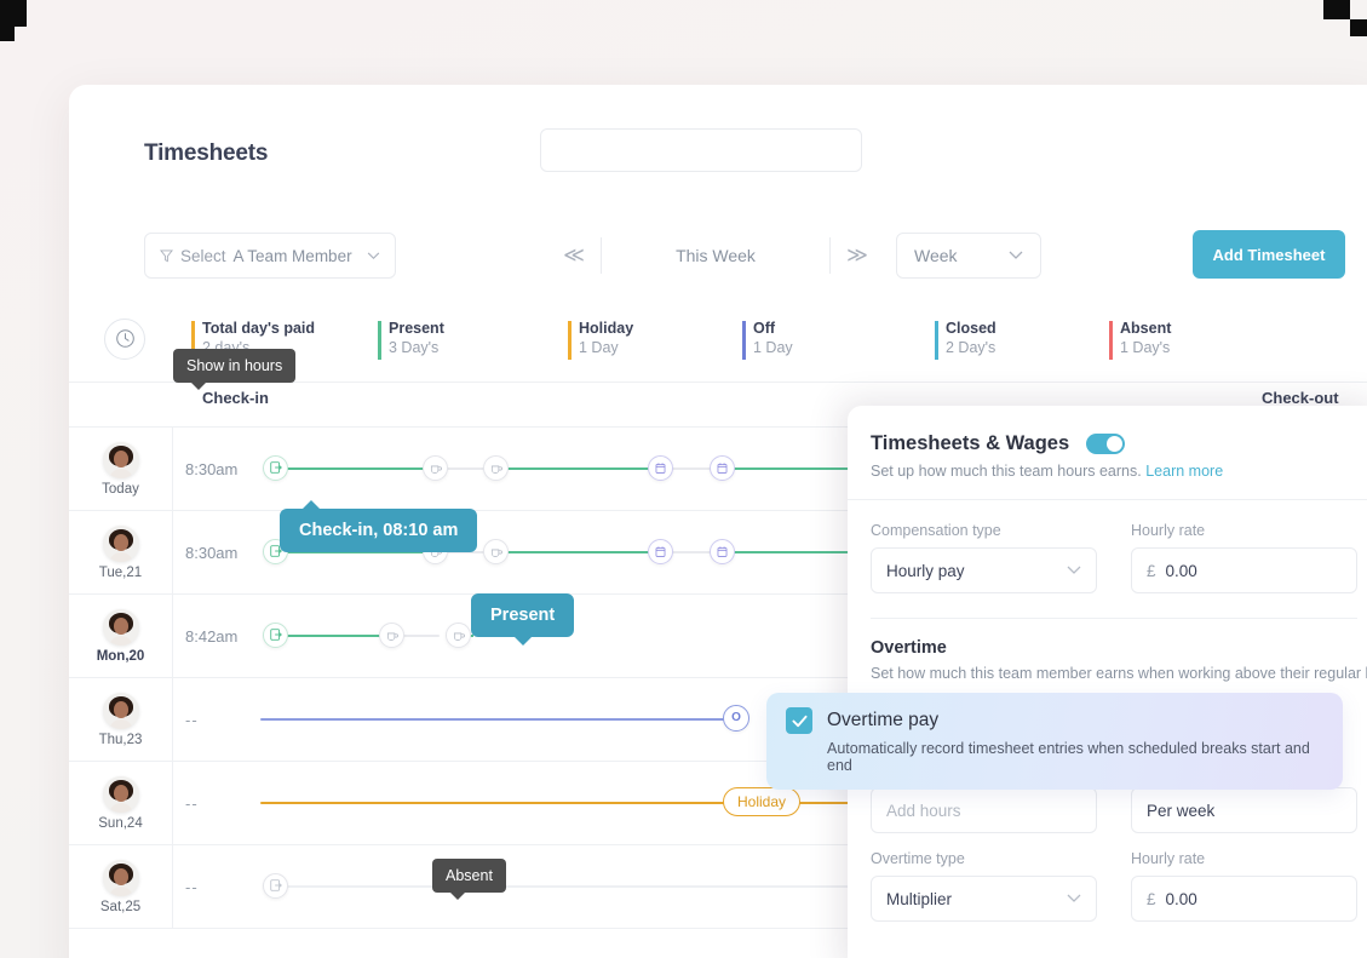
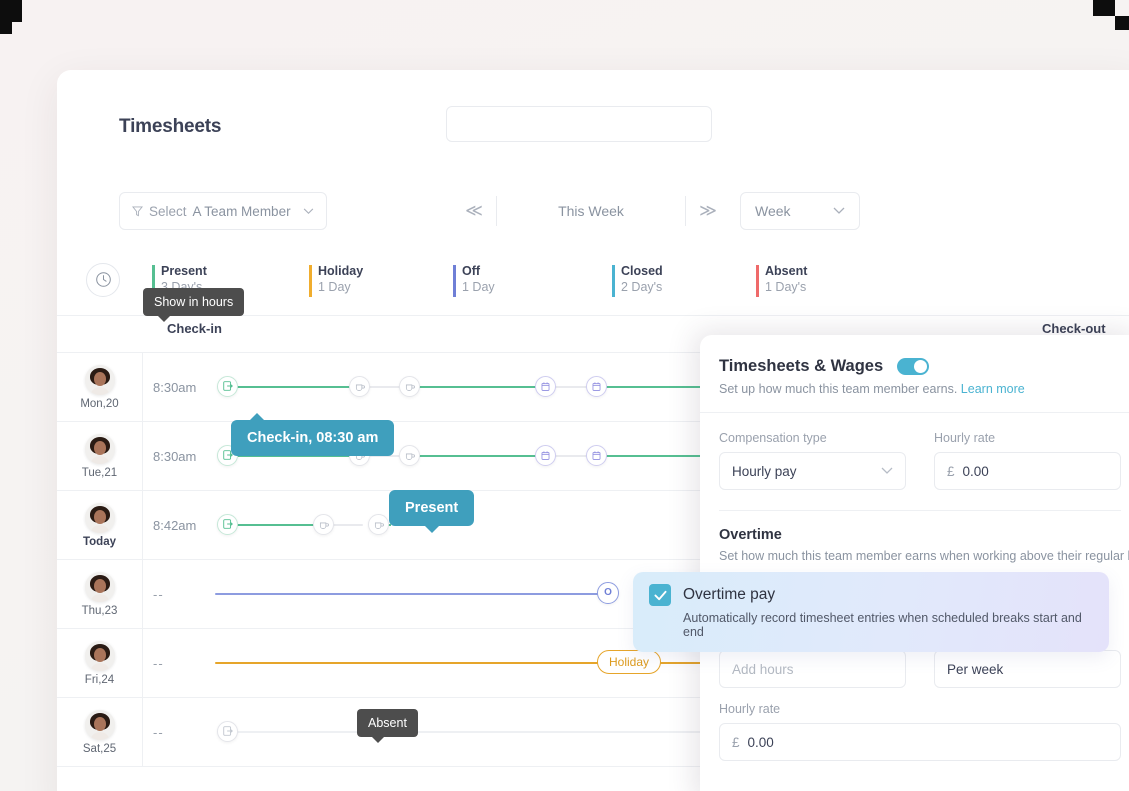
  Timesheets
  Select
  A Team Member
  ≪
  This Week
  ≫
  Week
- Add Timesheet
- Total day's paid
- 2 day's
  Present
  3 Day's
  Holiday
  1 Day
  Off
  1 Day
  Closed
  2 Day's
  Absent
  1 Day's
  Check-in
  Check-out
- Today
+ Mon,20
  8:30am
  Tue,21
  8:30am
- Mon,20
+ Today
  8:42am
  Thu,23
  --
  O
- Sun,24
+ Fri,24
  --
  Holiday
  Sat,25
  --
  Show in hours
- Check-in, 08:10 am
+ Check-in, 08:30 am
  Present
  Absent
  Timesheets & Wages
- Set up how much this team hours earns. Learn more
+ Set up how much this team member earns. Learn more
  Compensation type
  Hourly pay
  Hourly rate
  £ 0.00
  Overtime
  Set how much this team member earns when working above their regular
  Add hours
  Per week
- Overtime type
- Multiplier
  Hourly rate
  £ 0.00
  Overtime pay
  Automatically record timesheet entries when scheduled breaks start and end
